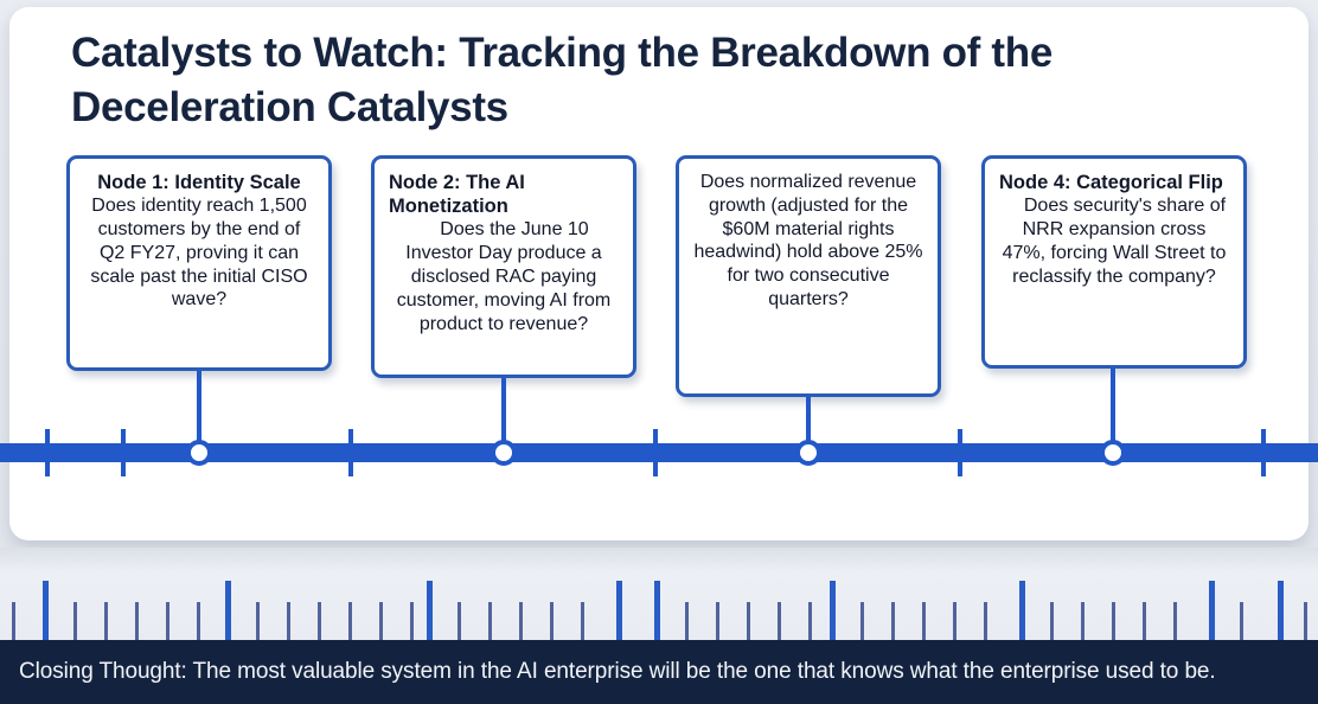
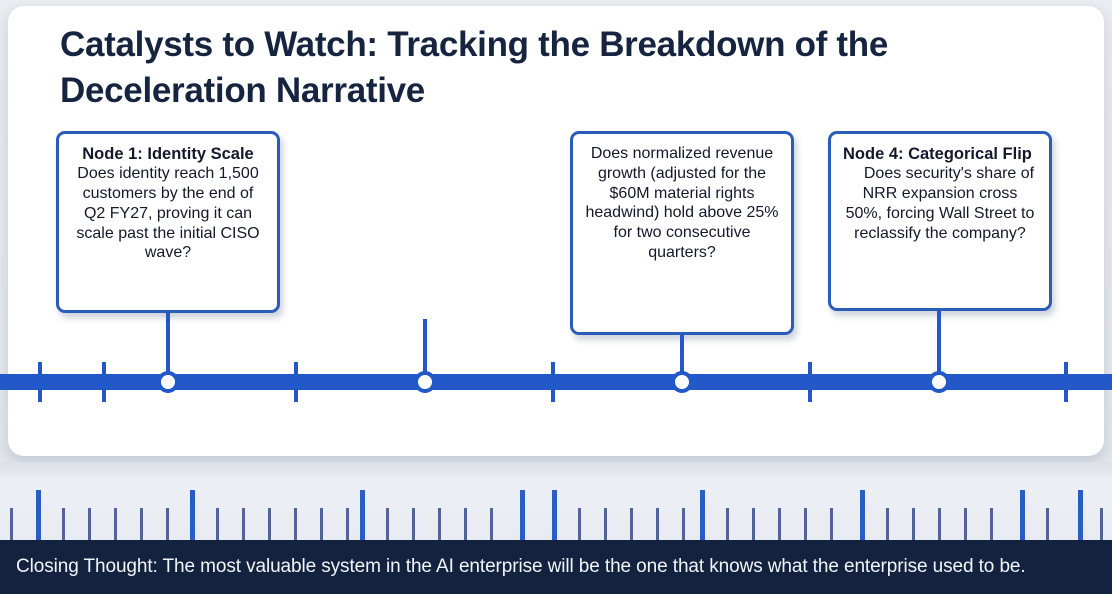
- Catalysts to Watch: Tracking the Breakdown of the Deceleration Catalysts
+ Catalysts to Watch: Tracking the Breakdown of the Deceleration Narrative
  Node 1: Identity Scale
  Does identity reach 1,500 customers by the end of Q2 FY27, proving it can scale past the initial CISO wave?
- Node 2: The AI Monetization
- Does the June 10 Investor Day produce a disclosed RAC paying customer, moving AI from product to revenue?
  Does normalized revenue growth (adjusted for the $60M material rights headwind) hold above 25% for two consecutive quarters?
  Node 4: Categorical Flip
- Does security's share of NRR expansion cross 47%, forcing Wall Street to reclassify the company?
+ Does security's share of NRR expansion cross 50%, forcing Wall Street to reclassify the company?
  Closing Thought: The most valuable system in the AI enterprise will be the one that knows what the enterprise used to be.
